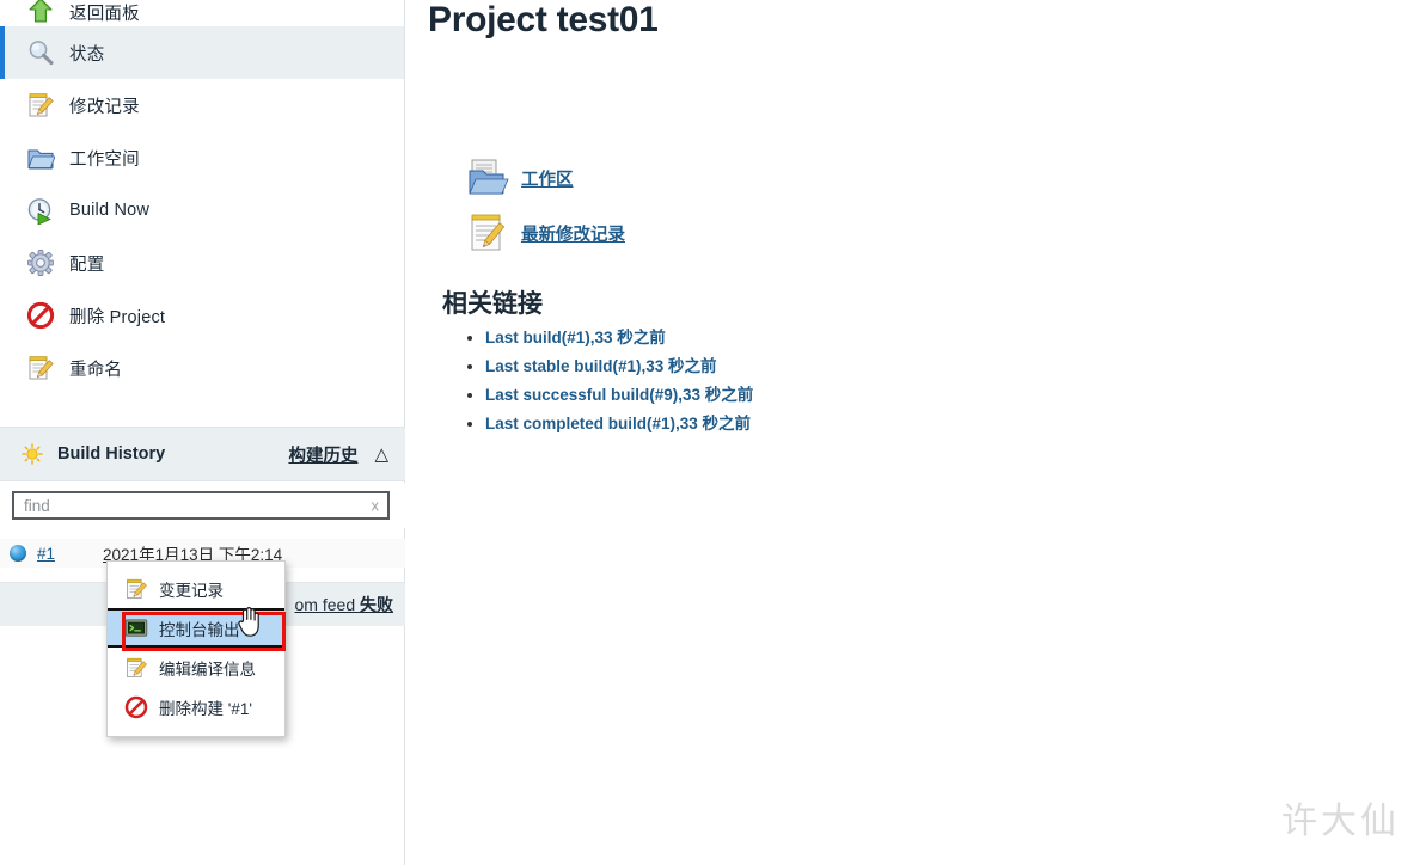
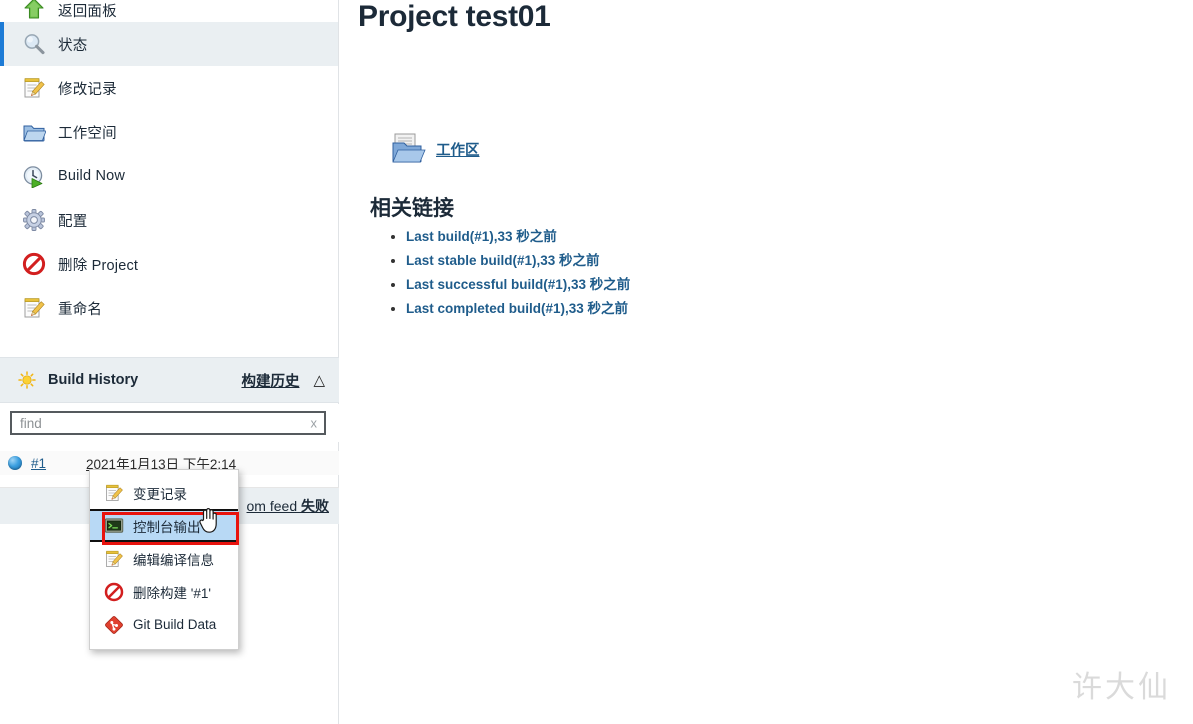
  返回面板
  状态
  修改记录
  工作空间
  Build Now
  配置
  删除 Project
  重命名
  Build History
  构建历史
  △
  find
  x
  #1
  2021年1月13日 下午2:14
  om feed 失败
  Project test01
  工作区
- 最新修改记录
  相关链接
  Last build(#1),33 秒之前
  Last stable build(#1),33 秒之前
- Last successful build(#9),33 秒之前
+ Last successful build(#1),33 秒之前
  Last completed build(#1),33 秒之前
  许大仙
  变更记录
  控制台输出
  编辑编译信息
  删除构建 '#1'
+ Git Build Data
